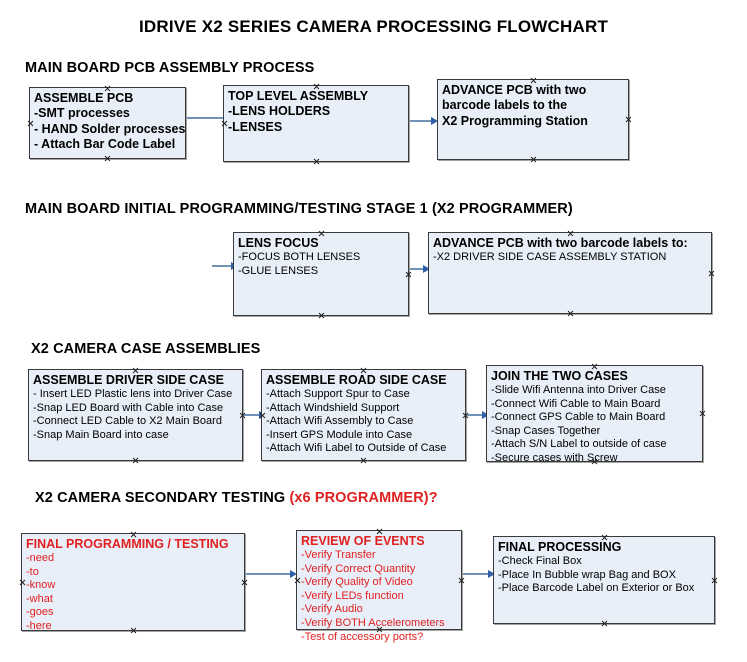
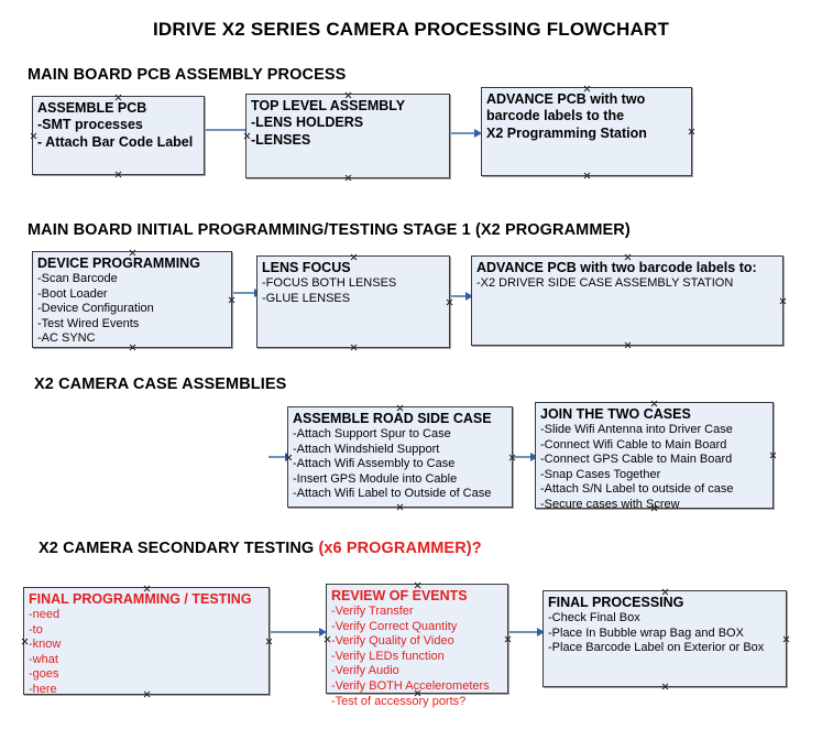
  IDRIVE X2 SERIES CAMERA PROCESSING FLOWCHART
  MAIN BOARD PCB ASSEMBLY PROCESS
  ASSEMBLE PCB
  -SMT processes
- - HAND Solder processes
  - Attach Bar Code Label
  TOP LEVEL ASSEMBLY
  -LENS HOLDERS
  -LENSES
  ADVANCE PCB with two
  barcode labels to the
  X2 Programming Station
  MAIN BOARD INITIAL PROGRAMMING/TESTING STAGE 1 (X2 PROGRAMMER)
+ DEVICE PROGRAMMING
+ -Scan Barcode
+ -Boot Loader
+ -Device Configuration
+ -Test Wired Events
+ -AC SYNC
  LENS FOCUS
  -FOCUS BOTH LENSES
  -GLUE LENSES
  ADVANCE PCB with two barcode labels to:
  -X2 DRIVER SIDE CASE ASSEMBLY STATION
  X2 CAMERA CASE ASSEMBLIES
- ASSEMBLE DRIVER SIDE CASE
- - Insert LED Plastic lens into Driver Case
- -Snap LED Board with Cable into Case
- -Connect LED Cable to X2 Main Board
- -Snap Main Board into case
  ASSEMBLE ROAD SIDE CASE
  -Attach Support Spur to Case
  -Attach Windshield Support
  -Attach Wifi Assembly to Case
- -Insert GPS Module into Case
+ -Insert GPS Module into Cable
  -Attach Wifi Label to Outside of Case
  JOIN THE TWO CASES
  -Slide Wifi Antenna into Driver Case
  -Connect Wifi Cable to Main Board
  -Connect GPS Cable to Main Board
  -Snap Cases Together
  -Attach S/N Label to outside of case
  -Secure cases withrew
  X2 CAMERA SECONDARY TESTING (x6 PROGRAMMER)?
  FINAL PROGRAMMING / TESTING
  -need
  -to
  -know
  -what
  -goes
  -here
  REVIEW OF EVENTS
  -Verify Transfer
  -Verify Correct Quantity
  -Verify Quality of Video
  -Verify LEDs function
  -Verify Audio
  -Verify BOTH Accelerometers
  -Test of accessory ports?
  FINAL PROCESSING
  -Check Final Box
  -Place In Bubble wrap Bag and BOX
  -Place Barcode Label on Exterior or Box
